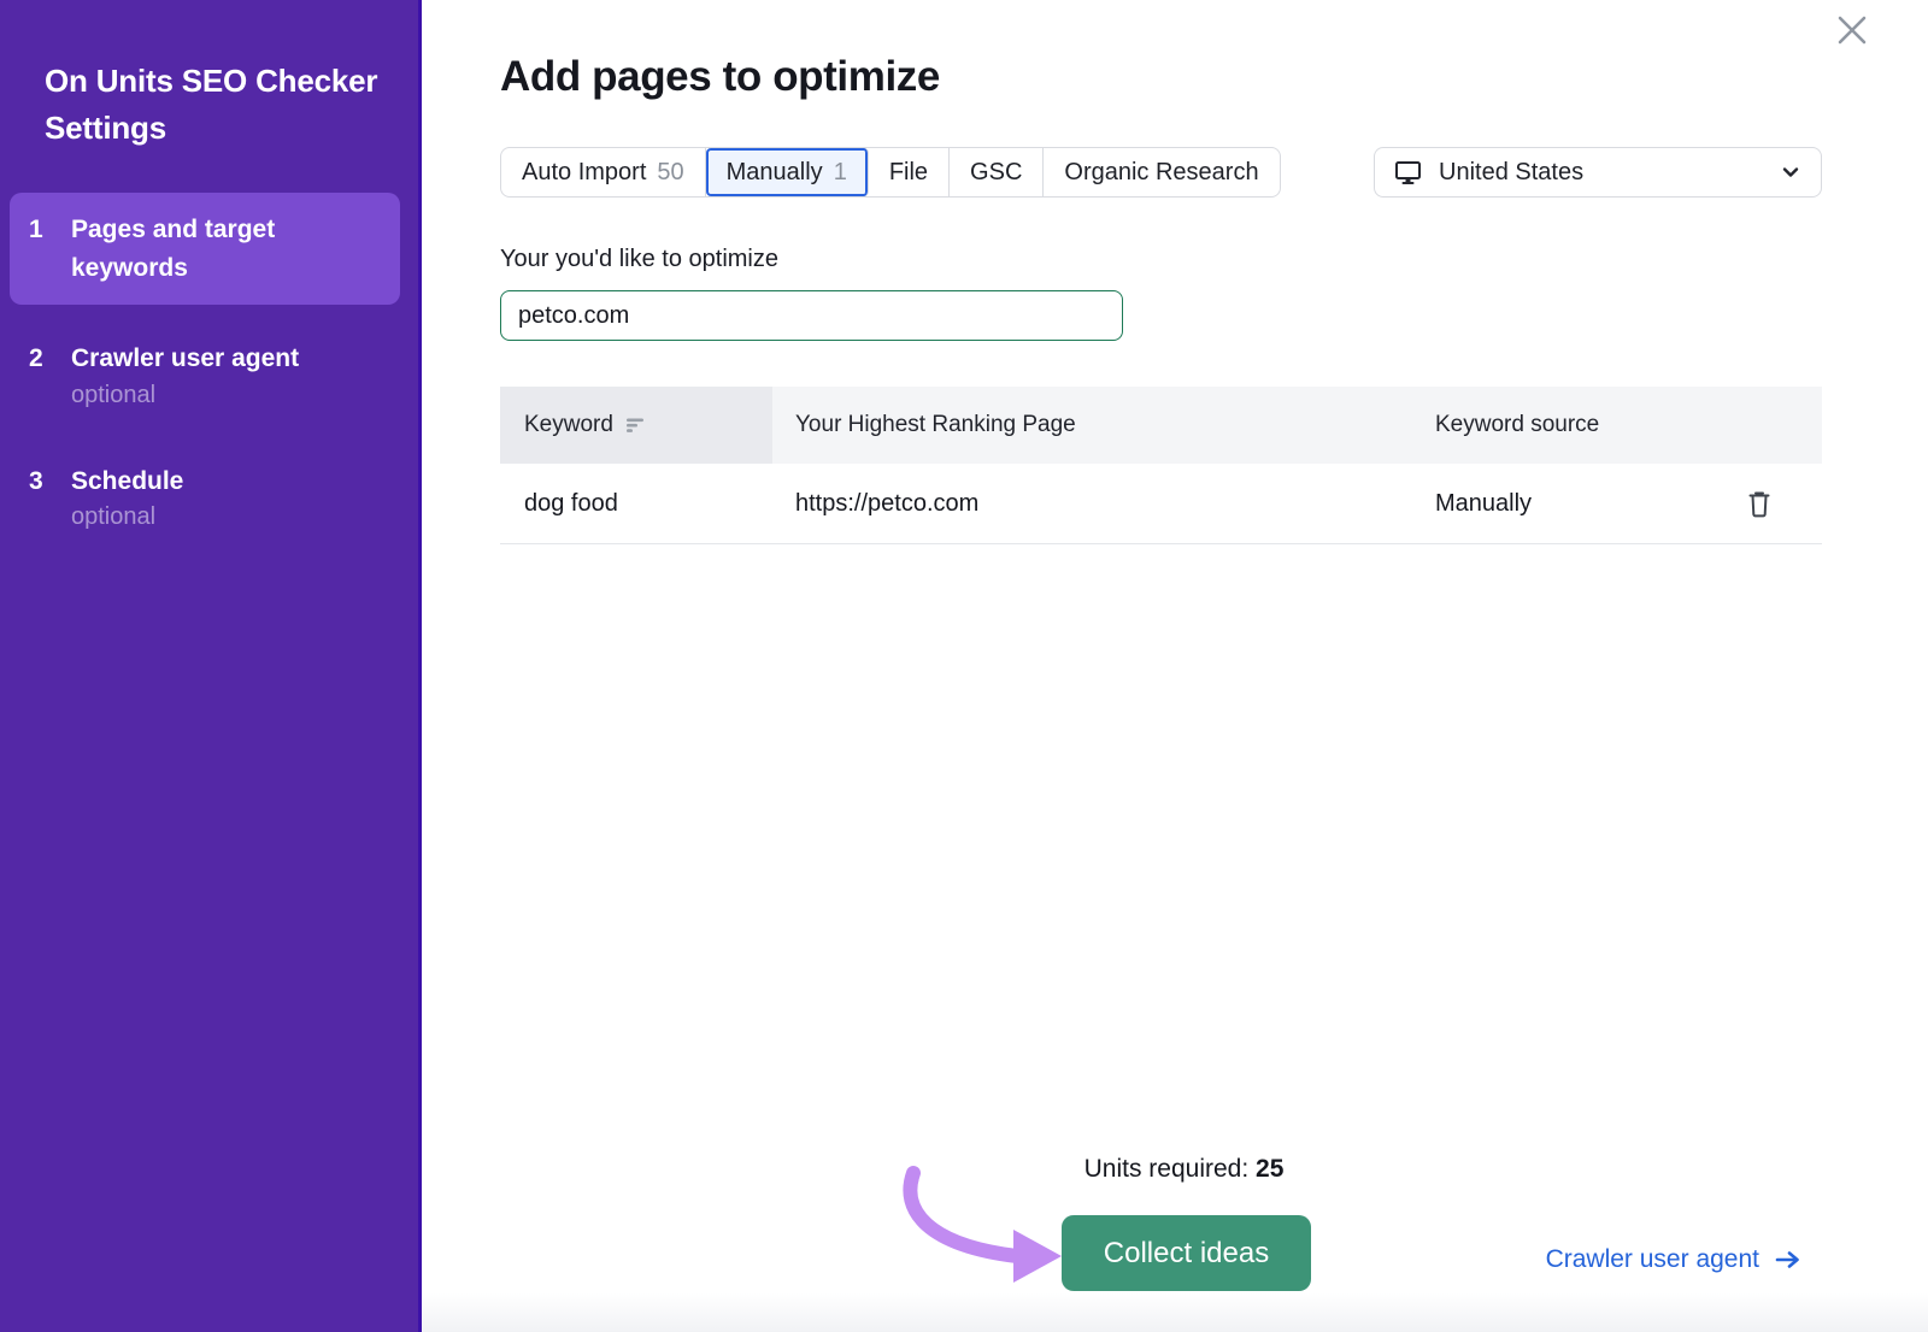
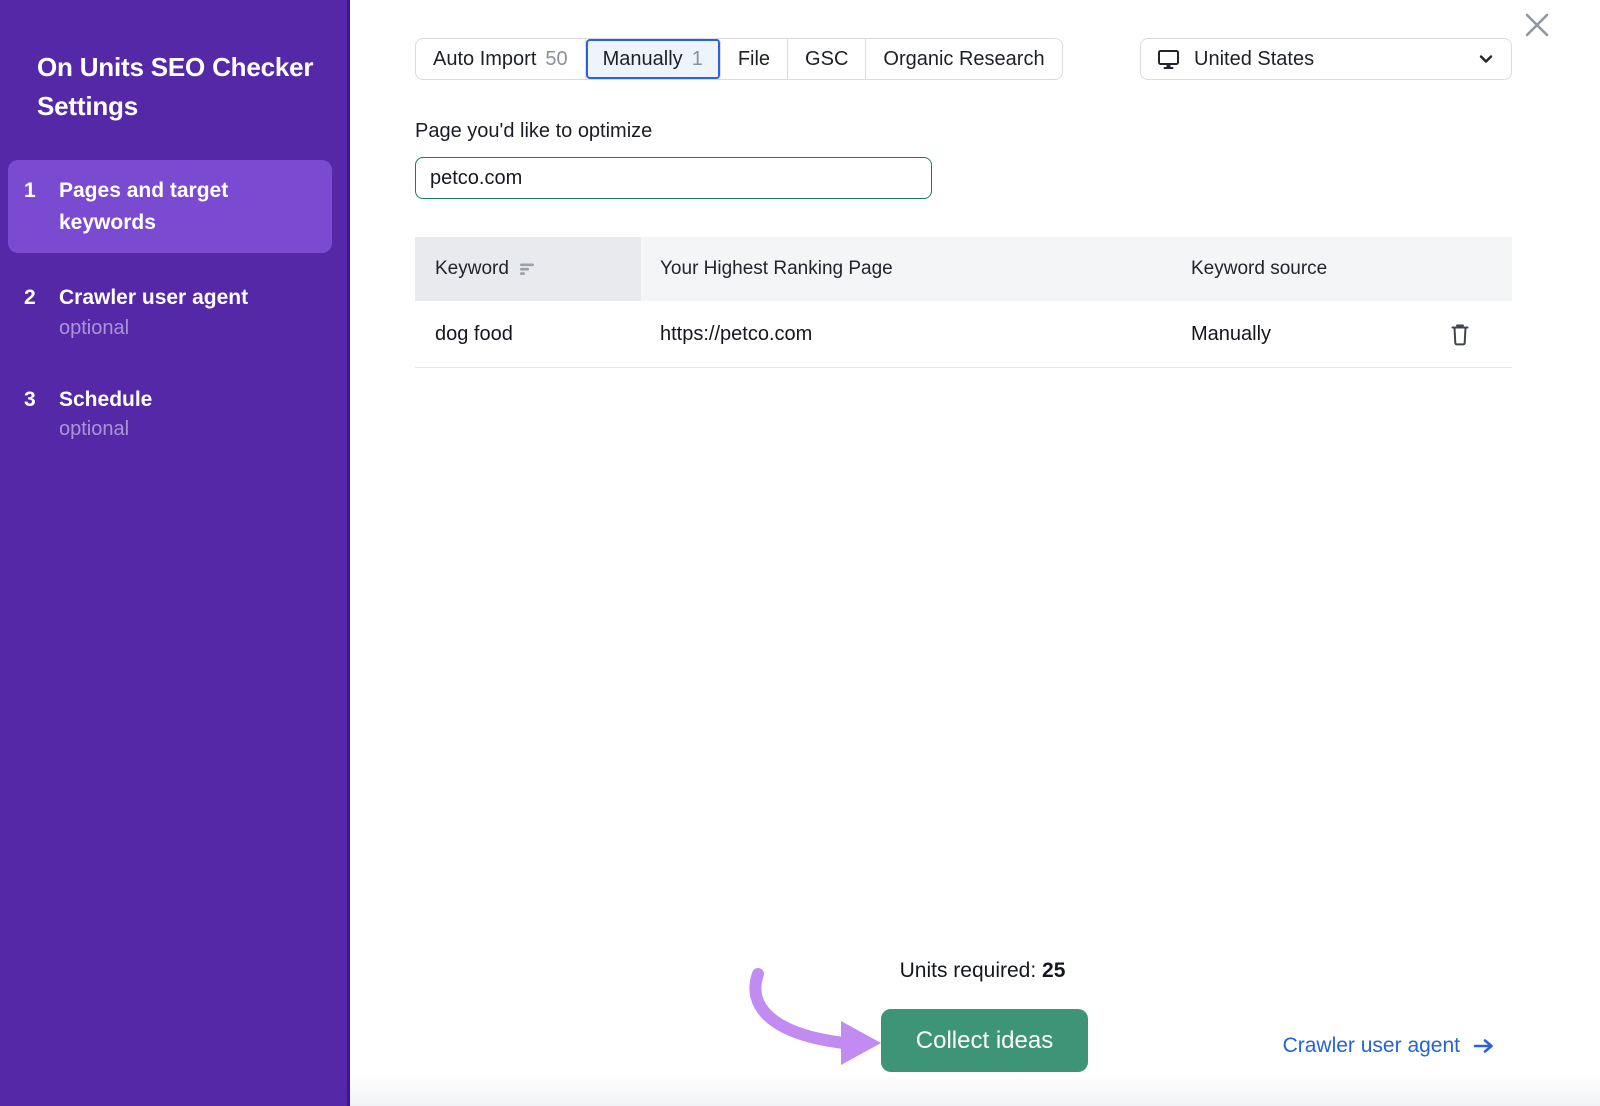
  On Units SEO Checker Settings
  1
  Pages and target keywords
  2
  Crawler user agent
  optional
  3
  Schedule
  optional
- Add pages to optimize
  Auto Import
  50
  Manually
  1
  File
  GSC
  Organic Research
  United States
- Your you'd like to optimize
+ Page you'd like to optimize
  petco.com
  Keyword
  Your Highest Ranking Page
  Keyword source
  dog food
  https://petco.com
  Manually
  Units required: 25
  Collect ideas
  Crawler user agent
